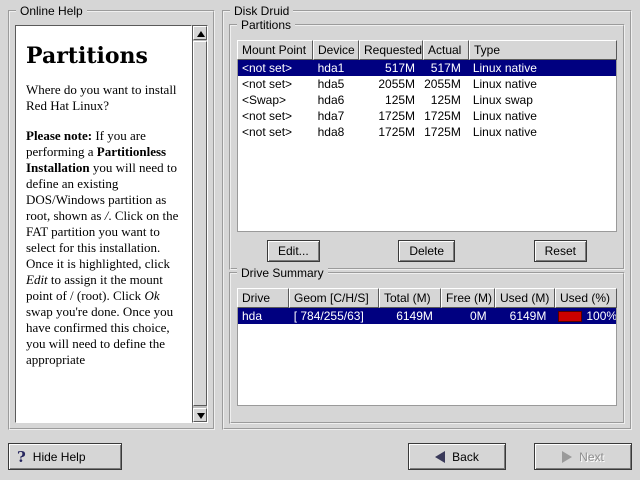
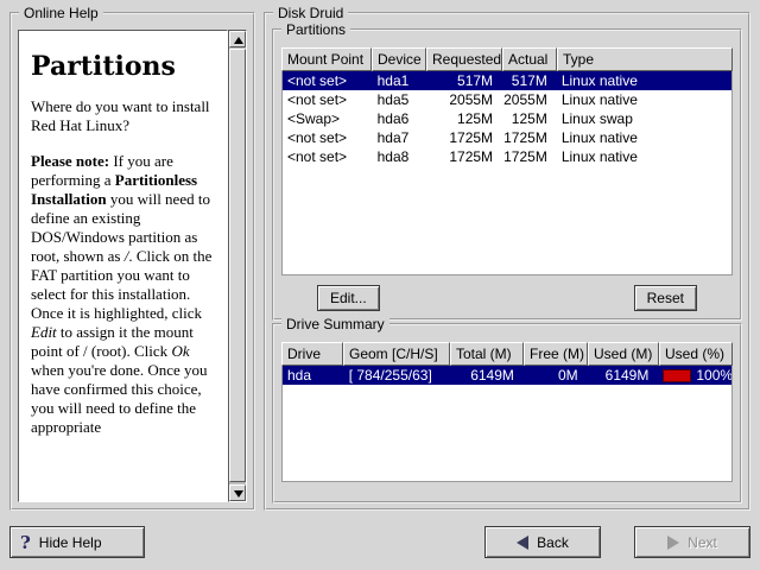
  Online Help
  Partitions
  Where do you want to install Red Hat Linux?
- Please note: If you are performing a Partitionless Installation you will need to define an existing DOS/Windows partition as root, shown as /. Click on the FAT partition you want to select for this installation. Once it is highlighted, click Edit to assign it the mount point of / (root). Click Ok swap you're done. Once you have confirmed this choice, you will need to define the appropriate
+ Please note: If you are performing a Partitionless Installation you will need to define an existing DOS/Windows partition as root, shown as /. Click on the FAT partition you want to select for this installation. Once it is highlighted, click Edit to assign it the mount point of / (root). Click Ok when you're done. Once you have confirmed this choice, you will need to define the appropriate
  Disk Druid
  Partitions
  Mount Point
  Device
  Requested
  Actual
  Type
  <not set>
  hda1
  517M
  517M
  Linux native
  <not set>
  hda5
  2055M
  2055M
  Linux native
  <Swap>
  hda6
  125M
  125M
  Linux swap
  <not set>
  hda7
  1725M
  1725M
  Linux native
  <not set>
  hda8
  1725M
  1725M
  Linux native
  Edit...
- Delete
  Reset
  Drive Summary
  Drive
  Geom [C/H/S]
  Total (M)
  Free (M)
  Used (M)
  Used (%)
  hda
  [ 784/255/63]
  6149M
  0M
  6149M
  100%
  ?
  Hide Help
  Back
  Next
